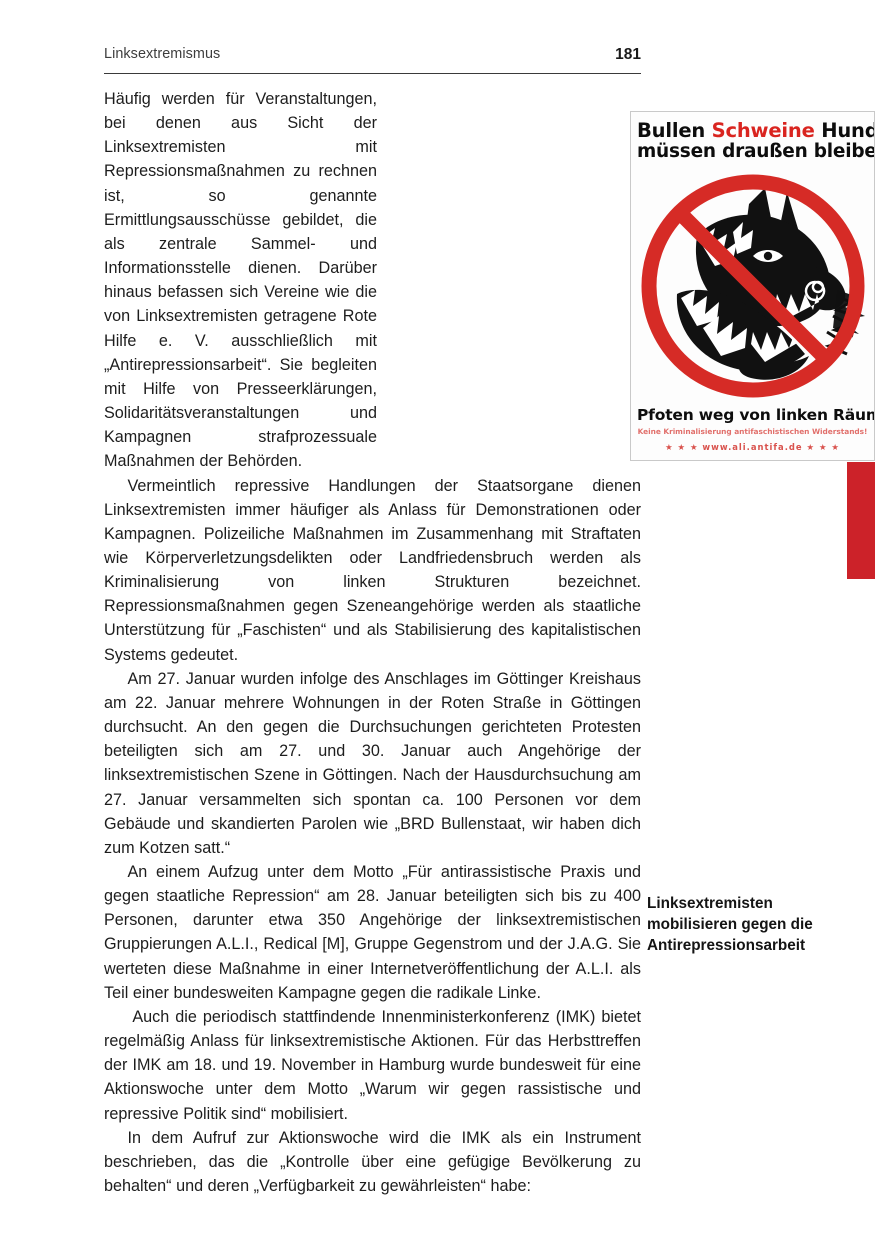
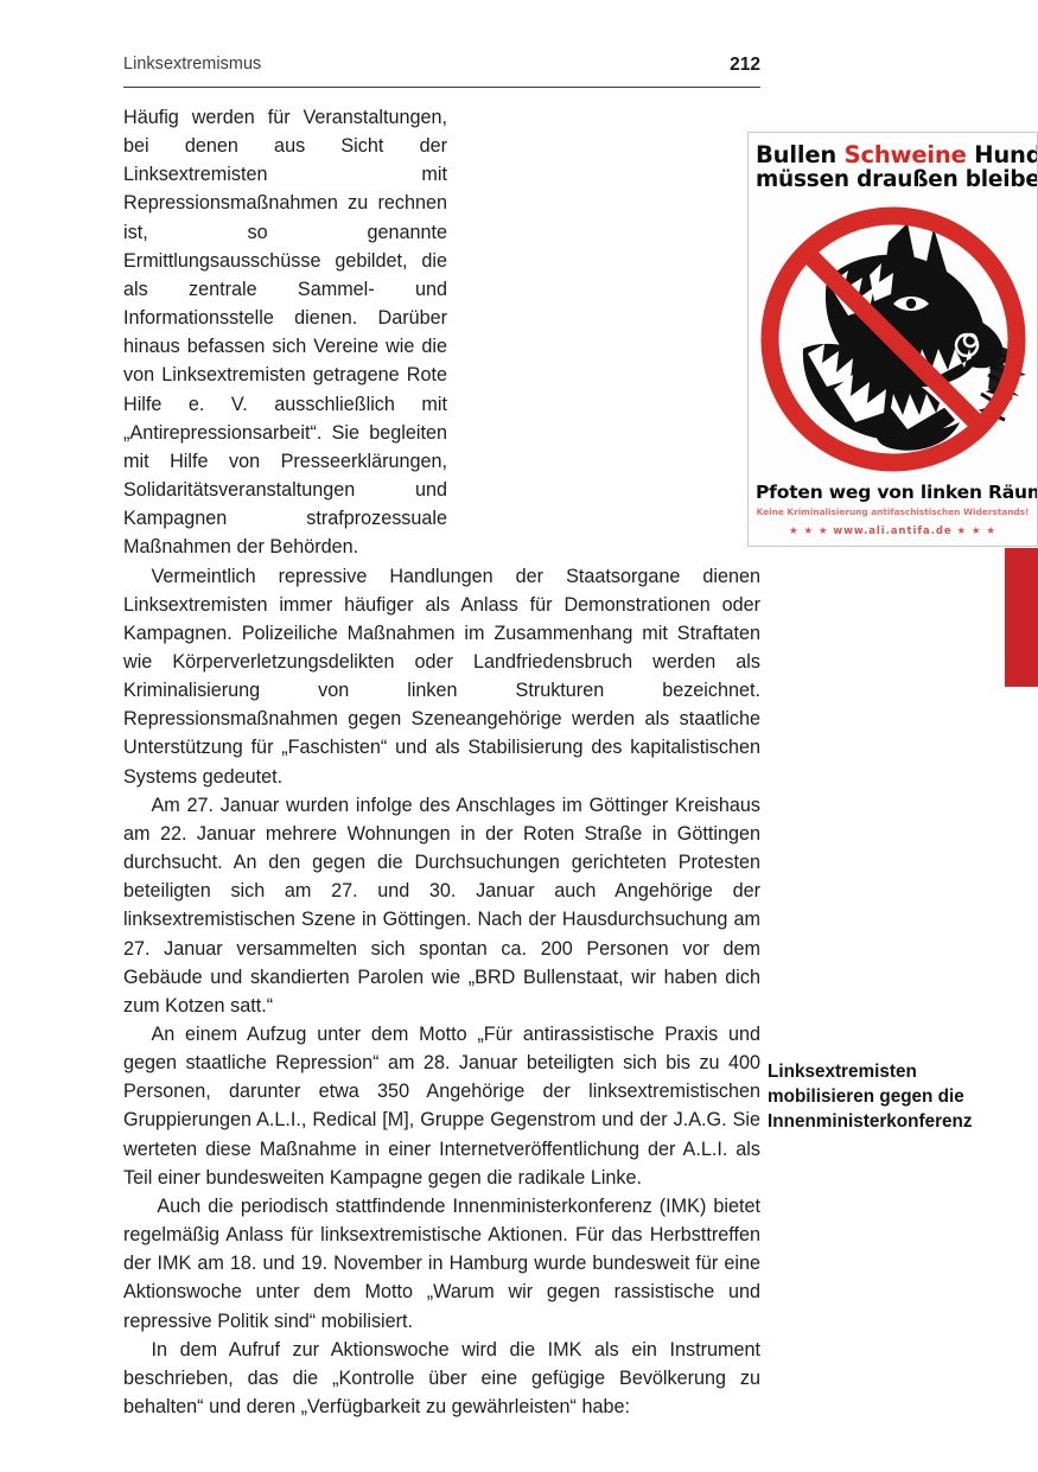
  Linksextremismus
- 181
+ 212
  Bullen Schweine Hund
  müssen draußen bleibe
  Pfoten weg von linken Räum
  Keine Kriminalisierung antifaschistischen Widerstands!
  ★ ★ ★ www.ali.antifa.de ★ ★ ★
  Häufig werden für Veranstaltungen, bei denen aus Sicht der Linksextremisten mit Repressionsmaßnahmen zu rechnen ist, so genannte Ermittlungsausschüsse gebildet, die als zentrale Sammel- und Informationsstelle dienen. Darüber hinaus befassen sich Vereine wie die von Linksextremisten getragene Rote Hilfe e. V. ausschließlich mit „Antirepressionsarbeit“. Sie begleiten mit Hilfe von Presseerklärungen, Solidaritätsveranstaltungen und Kampagnen strafprozessuale Maßnahmen der Behörden.
  Vermeintlich repressive Handlungen der Staatsorgane dienen Linksextremisten immer häufiger als Anlass für Demonstrationen oder Kampagnen. Polizeiliche Maßnahmen im Zusammenhang mit Straftaten wie Körperverletzungsdelikten oder Landfriedensbruch werden als Kriminalisierung von linken Strukturen bezeichnet. Repressionsmaßnahmen gegen Szeneangehörige werden als staatliche Unterstützung für „Faschisten“ und als Stabilisierung des kapitalistischen Systems gedeutet.
- Am 27. Januar wurden infolge des Anschlages im Göttinger Kreishaus am 22. Januar mehrere Wohnungen in der Roten Straße in Göttingen durchsucht. An den gegen die Durchsuchungen gerichteten Protesten beteiligten sich am 27. und 30. Januar auch Angehörige der linksextremistischen Szene in Göttingen. Nach der Hausdurchsuchung am 27. Januar versammelten sich spontan ca. 100 Personen vor dem Gebäude und skandierten Parolen wie „BRD Bullenstaat, wir haben dich zum Kotzen satt.“
+ Am 27. Januar wurden infolge des Anschlages im Göttinger Kreishaus am 22. Januar mehrere Wohnungen in der Roten Straße in Göttingen durchsucht. An den gegen die Durchsuchungen gerichteten Protesten beteiligten sich am 27. und 30. Januar auch Angehörige der linksextremistischen Szene in Göttingen. Nach der Hausdurchsuchung am 27. Januar versammelten sich spontan ca. 200 Personen vor dem Gebäude und skandierten Parolen wie „BRD Bullenstaat, wir haben dich zum Kotzen satt.“
  An einem Aufzug unter dem Motto „Für antirassistische Praxis und gegen staatliche Repression“ am 28. Januar beteiligten sich bis zu 400 Personen, darunter etwa 350 Angehörige der linksextremistischen Gruppierungen A.L.I., Redical [M], Gruppe Gegenstrom und der J.A.G. Sie werteten diese Maßnahme in einer Internetveröffentlichung der A.L.I. als Teil einer bundesweiten Kampagne gegen die radikale Linke.
  Auch die periodisch stattfindende Innenministerkonferenz (IMK) bietet regelmäßig Anlass für linksextremistische Aktionen. Für das Herbsttreffen der IMK am 18. und 19. November in Hamburg wurde bundesweit für eine Aktionswoche unter dem Motto „Warum wir gegen rassistische und repressive Politik sind“ mobilisiert.
  In dem Aufruf zur Aktionswoche wird die IMK als ein Instrument beschrieben, das die „Kontrolle über eine gefügige Bevölkerung zu behalten“ und deren „Verfügbarkeit zu gewährleisten“ habe:
- Linksextremisten mobilisieren gegen die Antirepressionsarbeit
+ Linksextremisten mobilisieren gegen die Innenministerkonferenz
